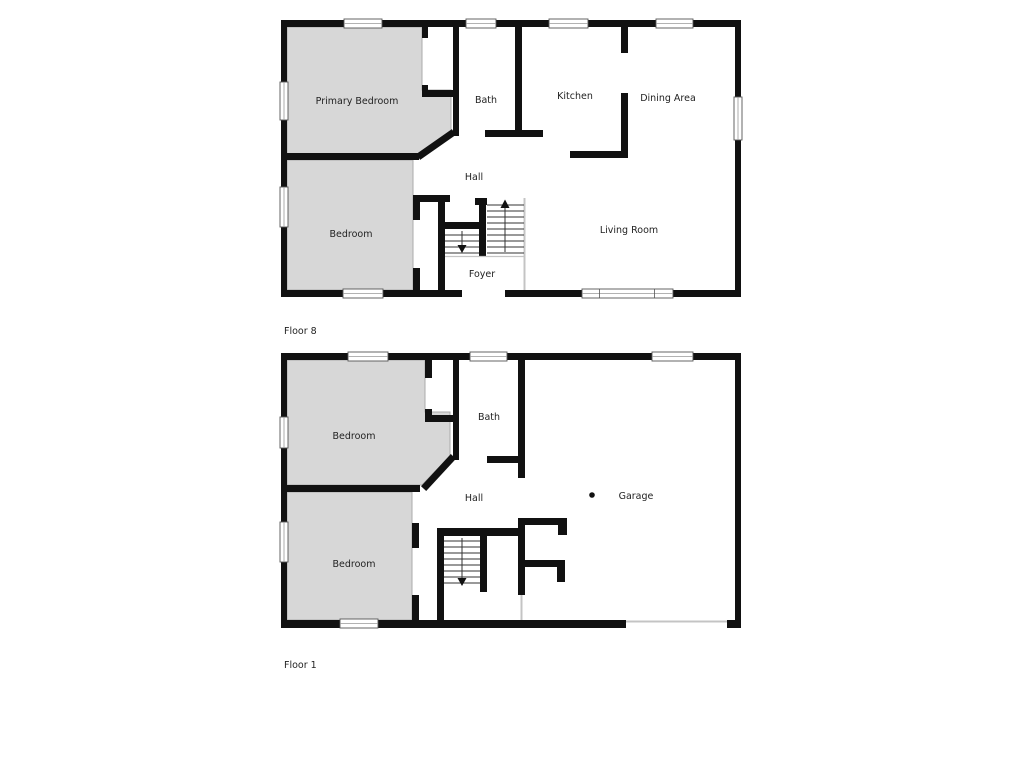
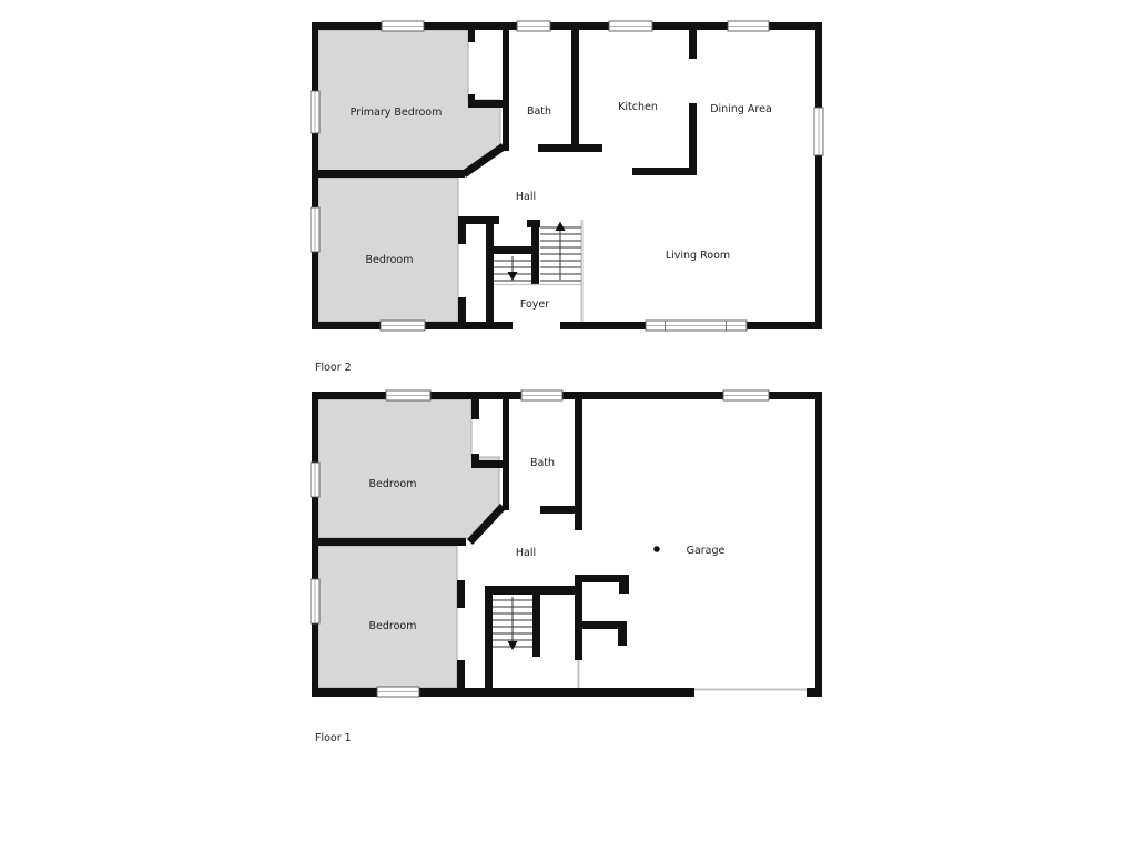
  Primary Bedroom
  Bath
  Kitchen
  Dining Area
  Hall
  Living Room
  Bedroom
  Foyer
- Floor 8
+ Floor 2
  Bedroom
  Bath
  Hall
  Bedroom
  Garage
  Floor 1
